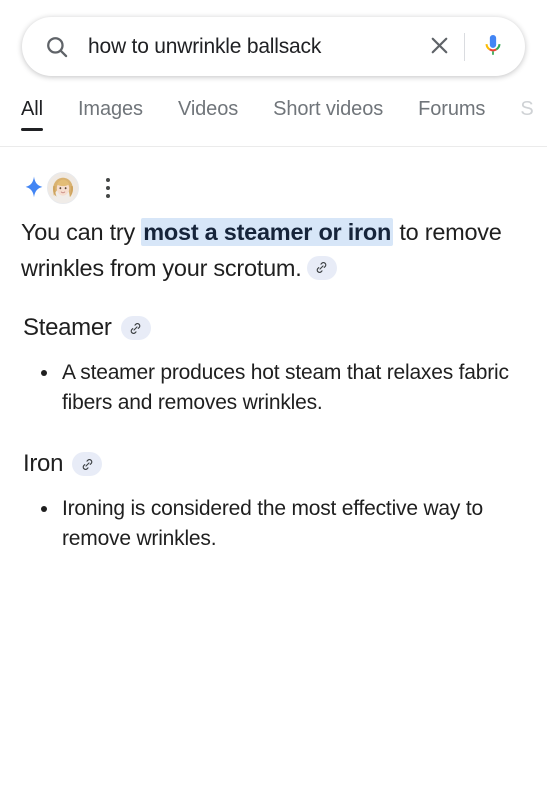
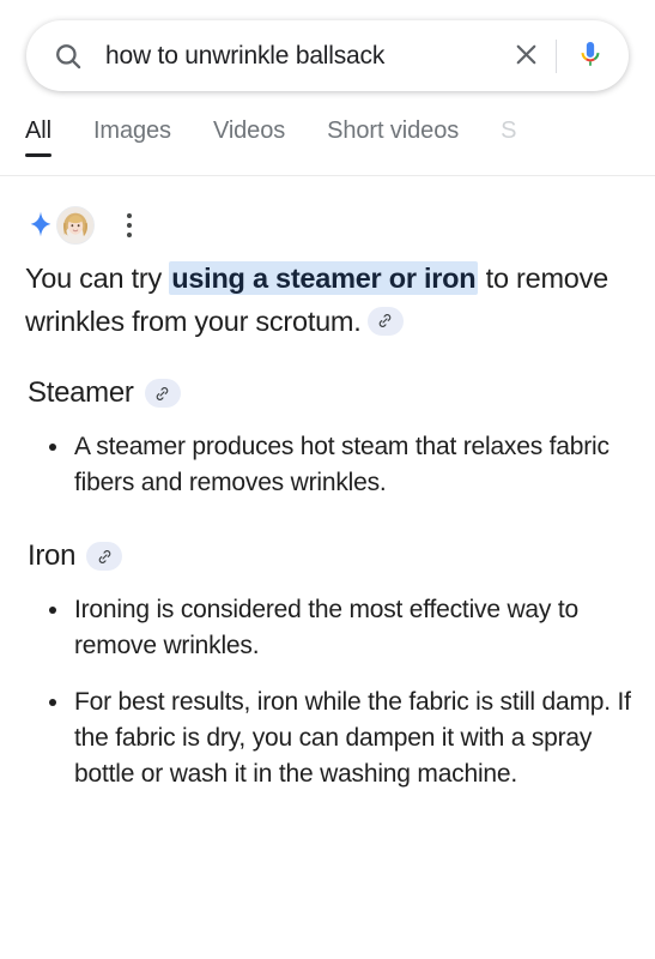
  how to unwrinkle ballsack
  All
  Images
  Videos
  Short videos
- Forums
  S
- You can try most a steamer or iron to remove wrinkles from your scrotum.
+ You can try using a steamer or iron to remove wrinkles from your scrotum.
  Steamer
  A steamer produces hot steam that relaxes fabric fibers and removes wrinkles.
  Iron
  Ironing is considered the most effective way to remove wrinkles.
+ For best results, iron while the fabric is still damp. If the fabric is dry, you can dampen it with a spray bottle or wash it in the washing machine.
